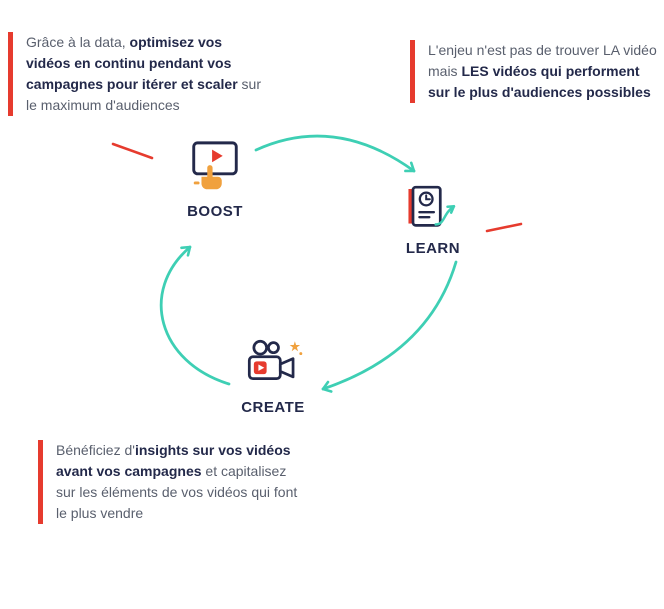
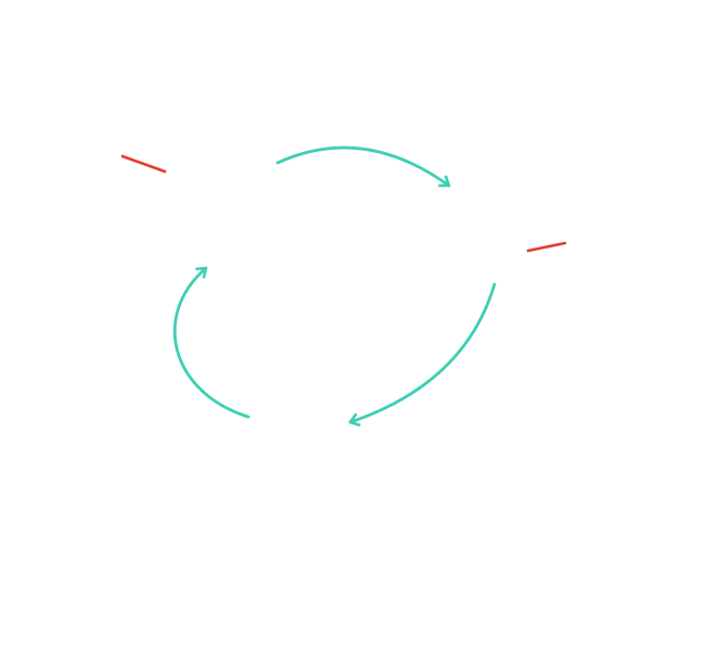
- Grâce à la data, optimisez vos vidéos en continu pendant vos campagnes pour itérer et scaler sur le maximum d'audiences
- L'enjeu n'est pas de trouver LA vidéo mais LES vidéos qui performent sur le plus d'audiences possibles
- Bénéficiez d'insights sur vos vidéos avant vos campagnes et capitalisez sur les éléments de vos vidéos qui font le plus vendre
- BOOST
- LEARN
- CREATE
